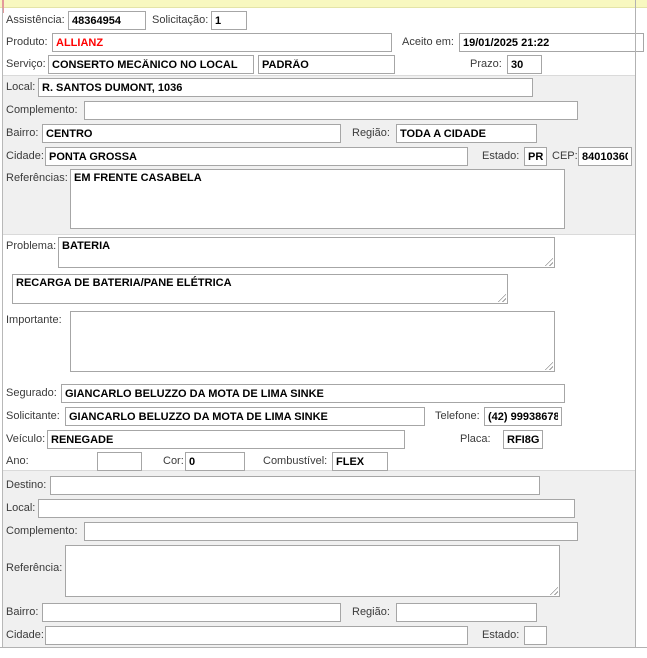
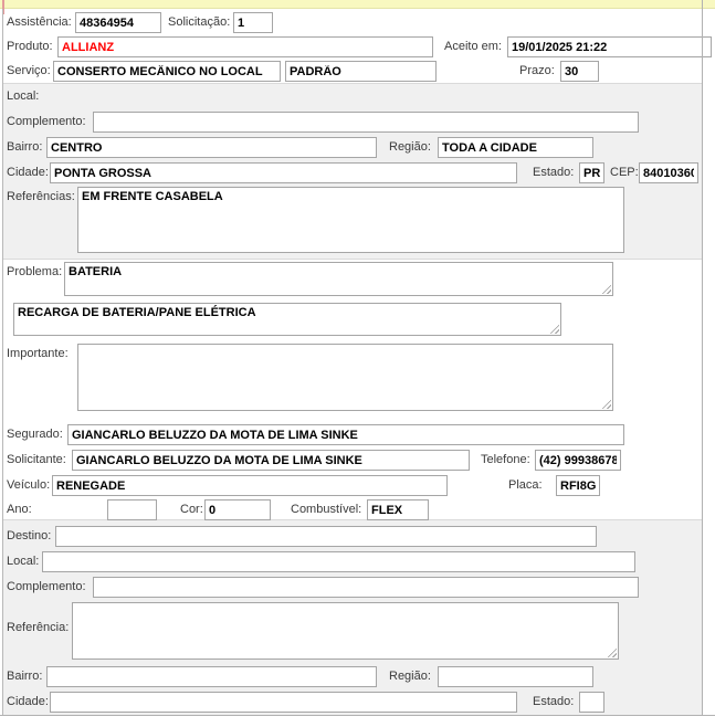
  Assistência:
  48364954
  Solicitação:
  1
  Produto:
  ALLIANZ
  Aceito em:
  19/01/2025 21:22
  Serviço:
  CONSERTO MECÂNICO NO LOCAL
  PADRÃO
  Prazo:
  30
  Local:
- R. SANTOS DUMONT, 1036
  Complemento:
  Bairro:
  CENTRO
  Região:
  TODA A CIDADE
  Cidade:
  PONTA GROSSA
  Estado:
  PR
  CEP:
  84010360
  Referências:
  EM FRENTE CASABELA
  Problema:
  BATERIA
  RECARGA DE BATERIA/PANE ELÉTRICA
  Importante:
  Segurado:
  GIANCARLO BELUZZO DA MOTA DE LIMA SINKE
  Solicitante:
  GIANCARLO BELUZZO DA MOTA DE LIMA SINKE
  Telefone:
  (42) 99938678
  Veículo:
  RENEGADE
  Placa:
  RFI8G
  Ano:
  Cor:
  0
  Combustível:
  FLEX
  Destino:
  Local:
  Complemento:
  Referência:
  Bairro:
  Região:
  Cidade:
  Estado:
